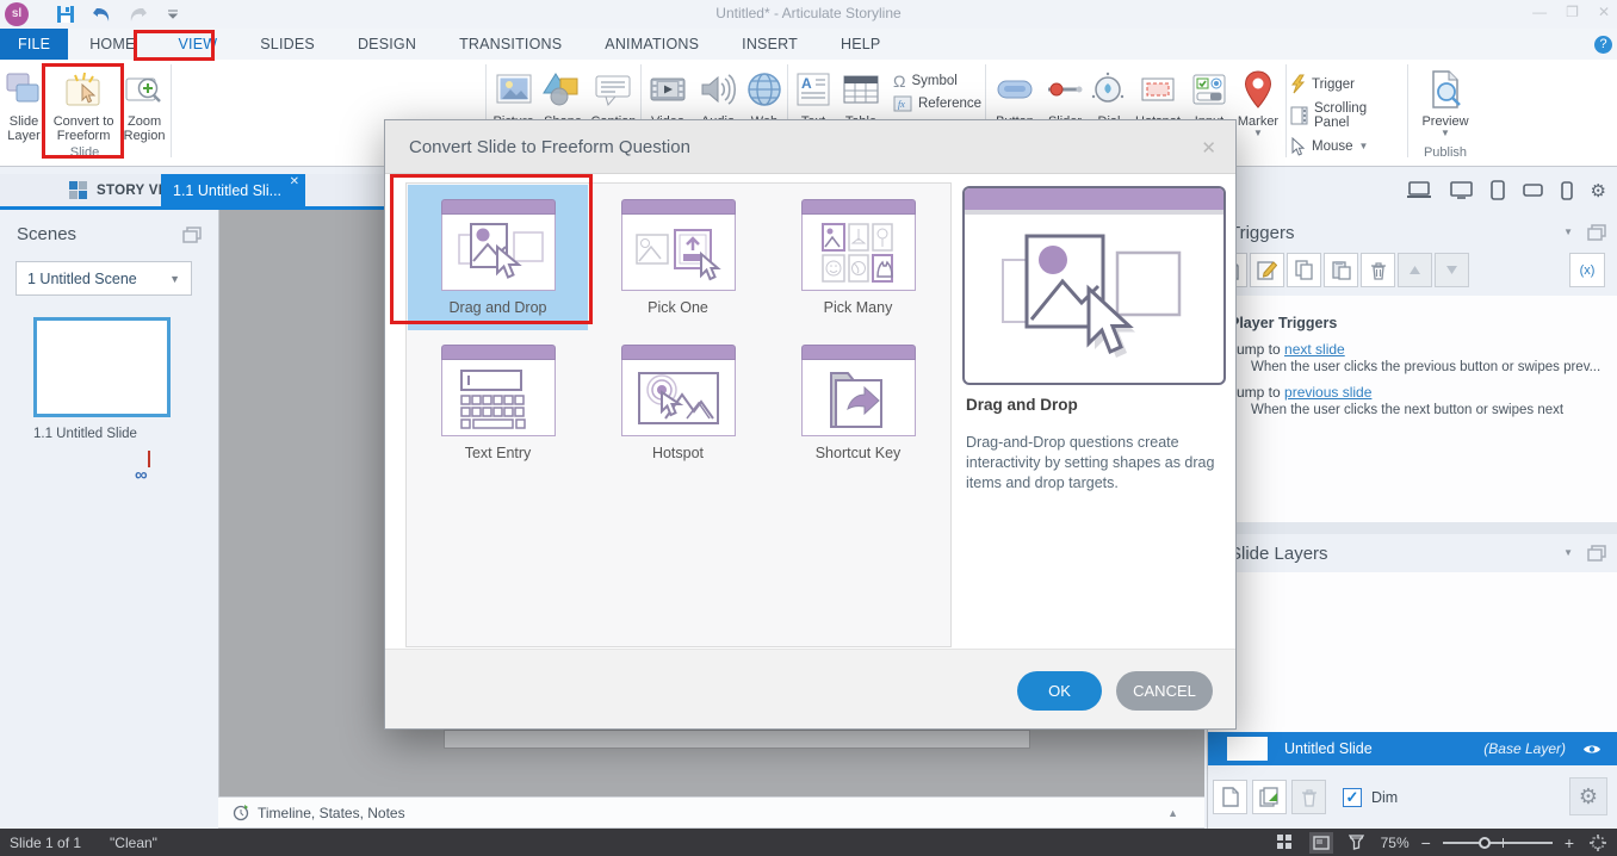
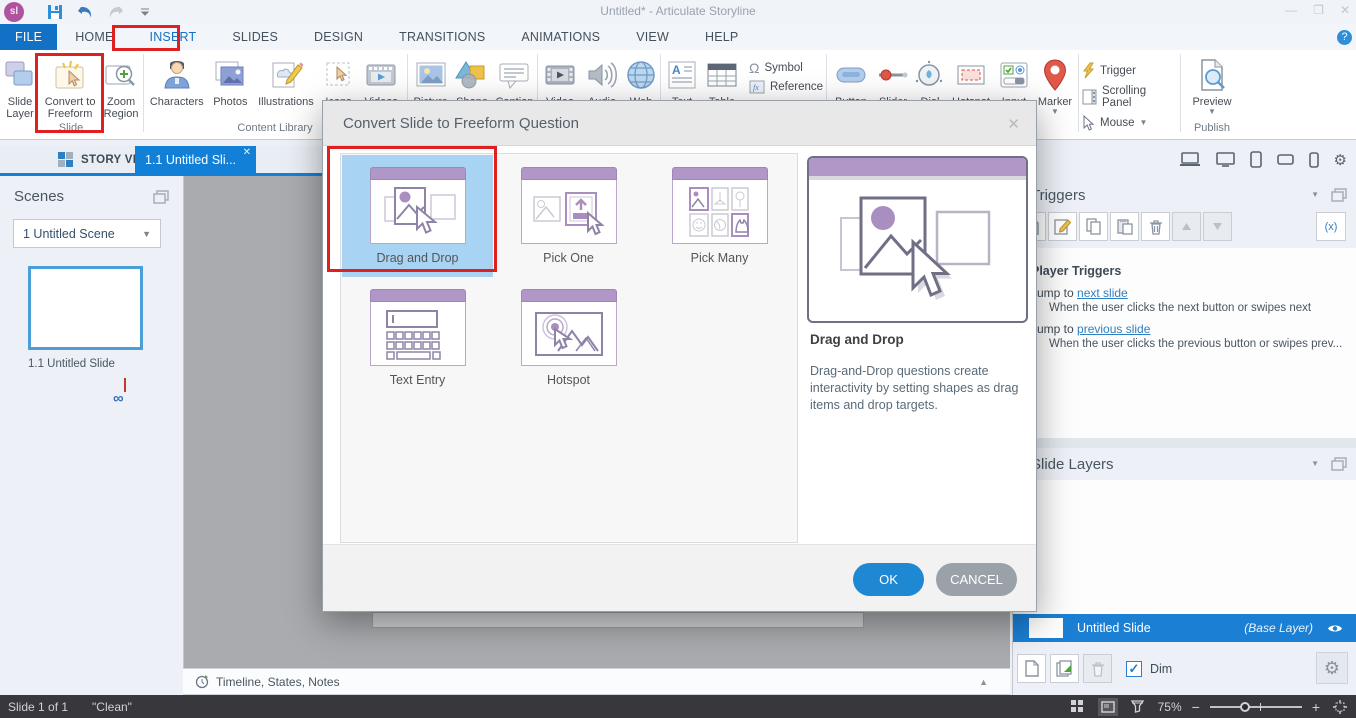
  sl
  Untitled* - Articulate Storyline
  ❐
  ✕
  FILE
  HOME
- VIEW
+ INSERT
  SLIDES
  DESIGN
  TRANSITIONS
  ANIMATIONS
- INSERT
+ VIEW
  HELP
  ?
  Slide Layer
  Convert to Freeform
  Zoom Region
  Slide
+ Characters
+ Photos
+ Illustrations
+ Content Library
  A
  Ω
  Symbol
  fx
  Reference
  Marker
  ▼
  Trigger
  Scrolling Panel
  Mouse
  ▼
  Preview
  ▼
  Publish
  1.1 Untitled Sli...
  ✕
  Scenes
  1 Untitled Scene
  ▼
  1.1 Untitled Slide
  ∞
  Timeline, States, Notes
  ▲
  ⚙
  riggers
  ▼
  (x)
  layer Triggers
  ump to next slide
- When the user clicks the previous button or swipes prev...
+ When the user clicks the next button or swipes next
  ump to previous slide
- When the user clicks the next button or swipes next
+ When the user clicks the previous button or swipes prev...
  lide Layers
  ▼
  Untitled Slide
  (Base Layer)
  ✓
  Dim
  ⚙
  Slide 1 of 1
  "Clean"
  75%
  −
  +
  Convert Slide to Freeform Question
  ✕
  Drag and Drop
  Pick One
  Pick Many
  Text Entry
  Hotspot
- Shortcut Key
  Drag and Drop
  Drag-and-Drop questions create interactivity by setting shapes as drag items and drop targets.
  OK
  CANCEL
